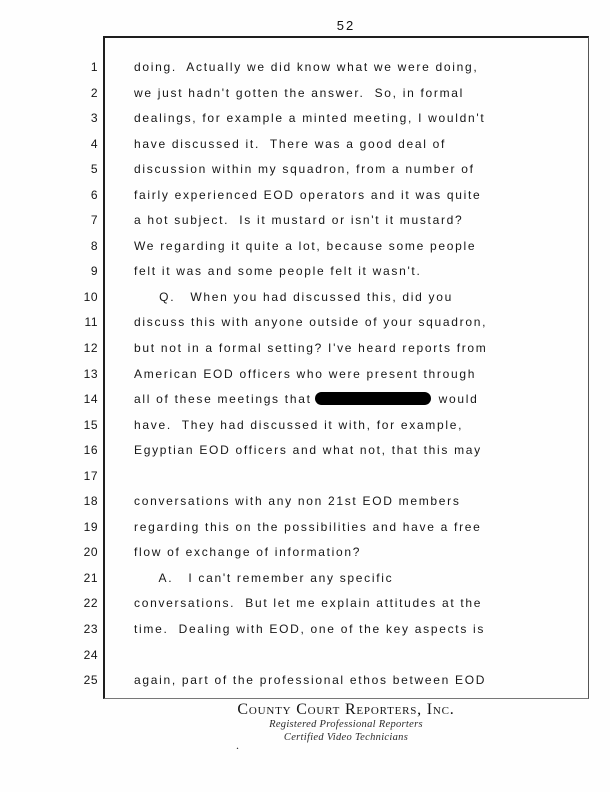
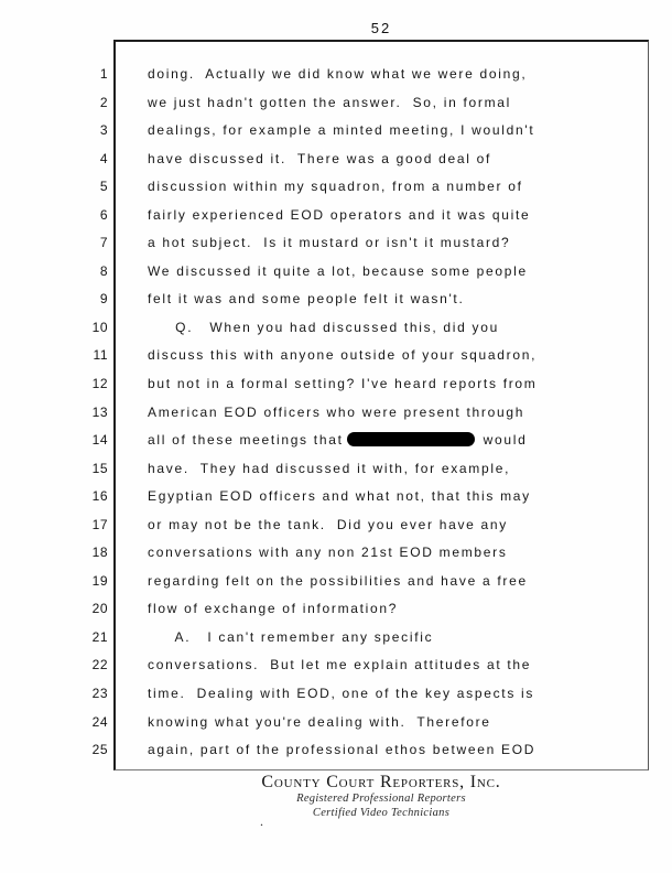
  52
  1
  doing. Actually we did know what we were doing,
  2
  we just hadn't gotten the answer. So, in formal
  3
  dealings, for example a minted meeting, I wouldn't
  4
  have discussed it. There was a good deal of
  5
  discussion within my squadron, from a number of
  6
  fairly experienced EOD operators and it was quite
  7
  a hot subject. Is it mustard or isn't it mustard?
  8
- We regarding it quite a lot, because some people
+ We discussed it quite a lot, because some people
  9
  felt it was and some people felt it wasn't.
  10
  Q. When you had discussed this, did you
  11
  discuss this with anyone outside of your squadron,
  12
  but not in a formal setting? I've heard reports from
  13
  American EOD officers who were present through
  14
  all of these meetings that would
  15
  have. They had discussed it with, for example,
  16
  Egyptian EOD officers and what not, that this may
  17
+ or may not be the tank. Did you ever have any
  18
  conversations with any non 21st EOD members
  19
- regarding this on the possibilities and have a free
+ regarding felt on the possibilities and have a free
  20
  flow of exchange of information?
  21
  A. I can't remember any specific
  22
  conversations. But let me explain attitudes at the
  23
  time. Dealing with EOD, one of the key aspects is
  24
+ knowing what you're dealing with. Therefore
  25
  again, part of the professional ethos between EOD
  County Court Reporters, Inc.
  Registered Professional Reporters
  Certified Video Technicians
  .
